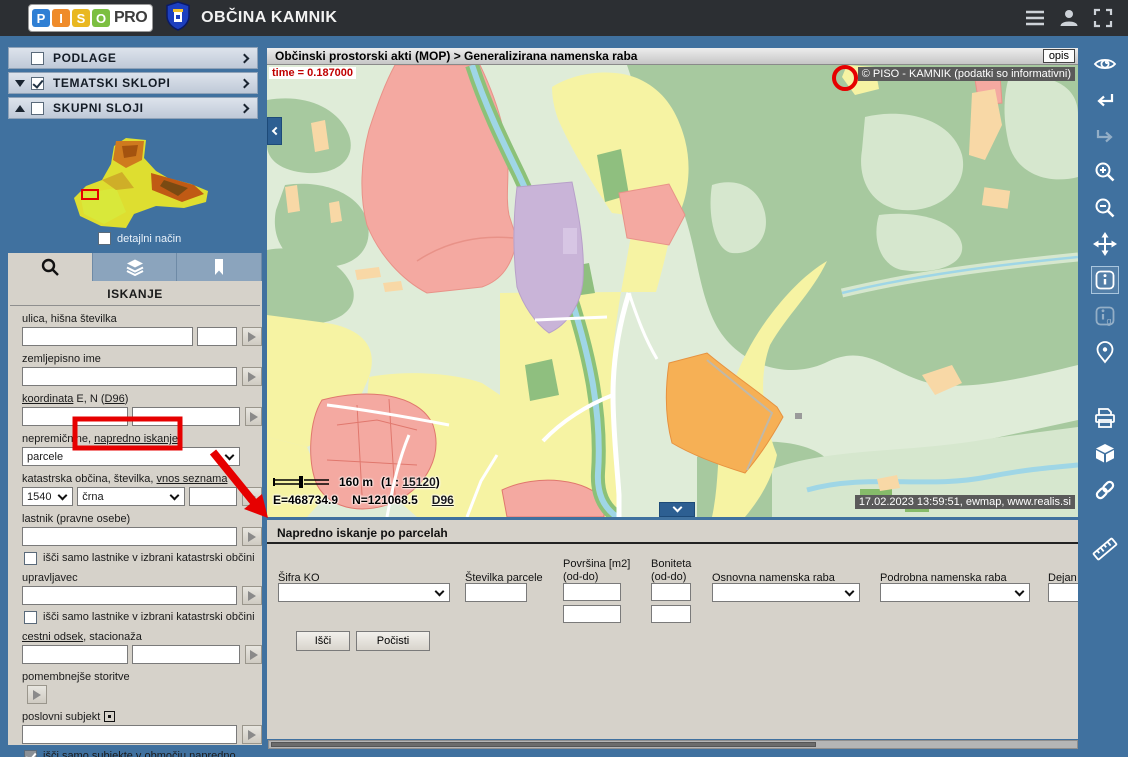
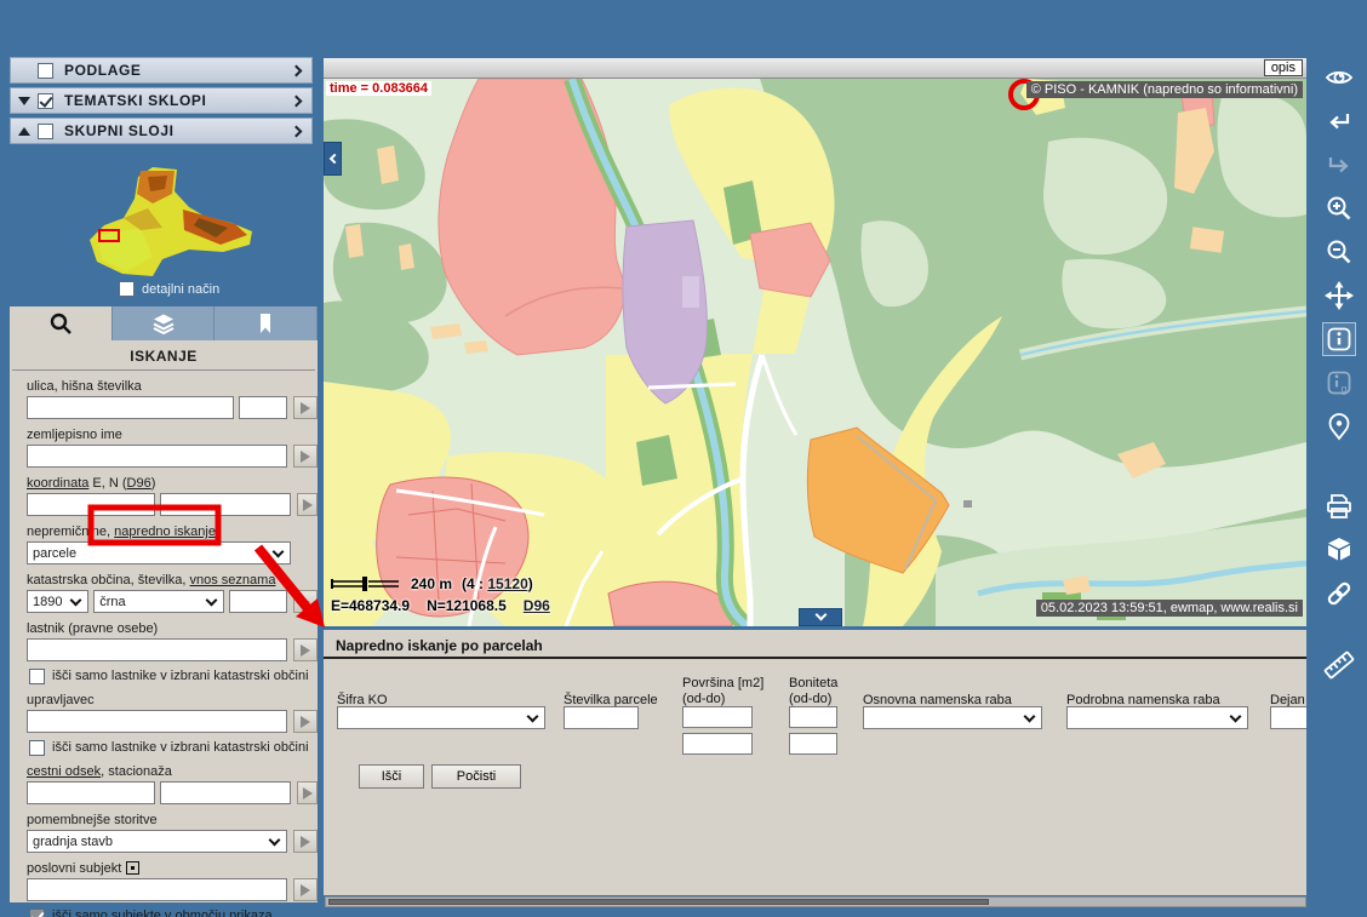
- P
- I
- S
- O
- PRO
- OBČINA KAMNIK
  PODLAGE
  TEMATSKI SKLOPI
  SKUPNI SLOJI
  detajlni način
  ISKANJE
  ulica, hišna številka
  zemljepisno ime
  koordinata E, N (D96)
  nepremičnne, napredno iskanje
  parcele
  katastrska občina, številka, vnos seznama
- 1540
+ 1890
  črna
  lastnik (pravne osebe)
  išči samo lastnike v izbrani katastrski občini
  upravljavec
  išči samo lastnike v izbrani katastrski občini
  cestni odsek, stacionaža
  pomembnejše storitve
+ gradnja stavb
  poslovni subjekt
- išči samo subjekte v območju napredno
+ išči samo subjekte v območju prikaza
- Občinski prostorski akti (MOP) > Generalizirana namenska raba
  opis
- time = 0.187000
+ time = 0.083664
- © PISO - KAMNIK (podatki so informativni)
+ © PISO - KAMNIK (napredno so informativni)
- 160 m
+ 240 m
- (1 : 15120)
+ (4 : 15120)
  E=468734.9
  N=121068.5
  D96
- 17.02.2023 13:59:51, ewmap, www.realis.si
+ 05.02.2023 13:59:51, ewmap, www.realis.si
  Napredno iskanje po parcelah
  Šifra KO
  Številka parcele
  Površina [m2]
  (od-do)
  Boniteta
  (od-do)
  Osnovna namenska raba
  Podrobna namenska raba
  Dejan
  Išči
  Počisti
  g
